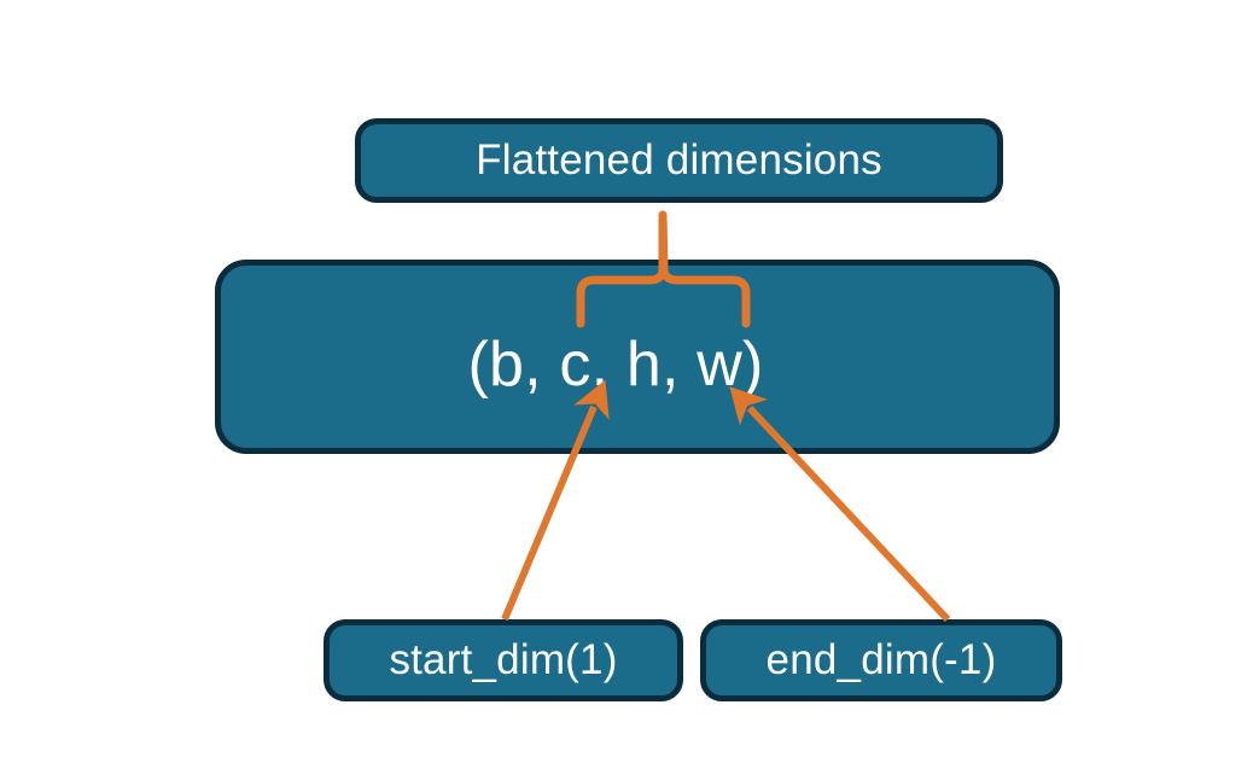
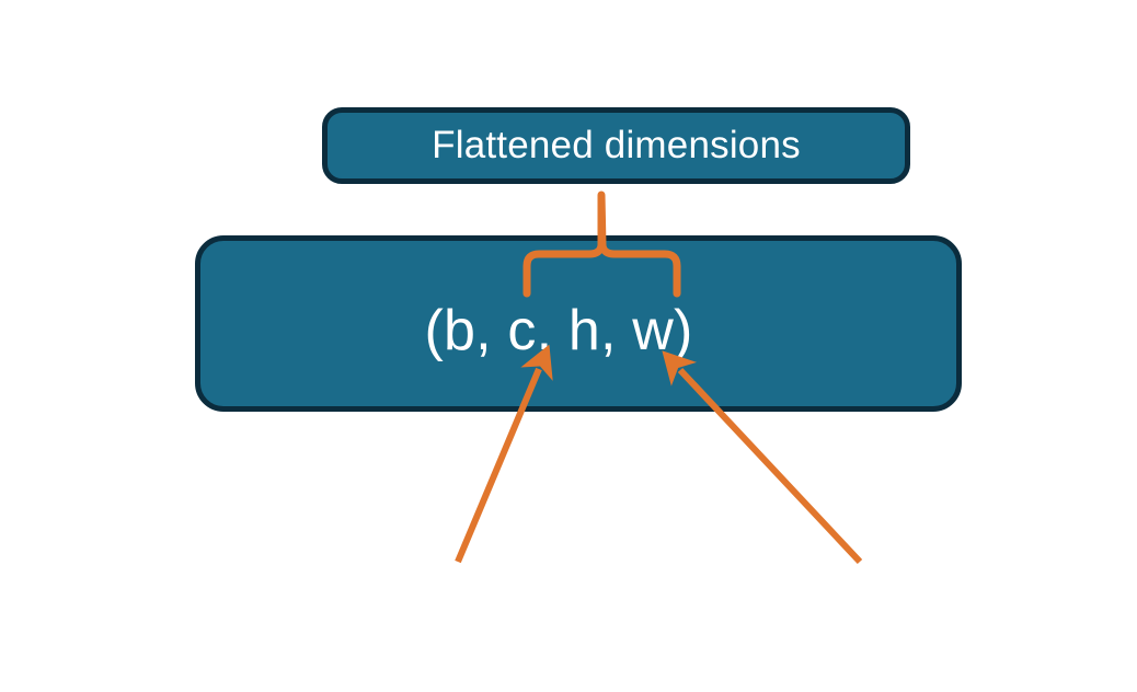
  Flattened dimensions
  (b, c, h, w)
- start_dim(1)
- end_dim(-1)
